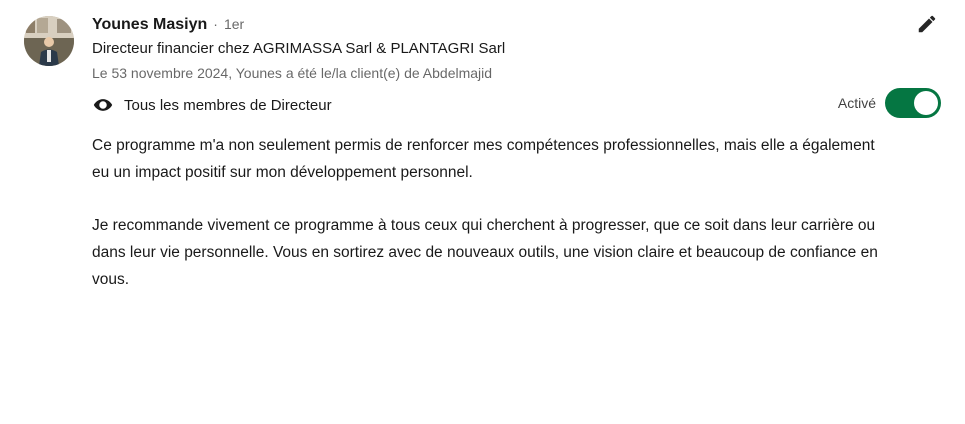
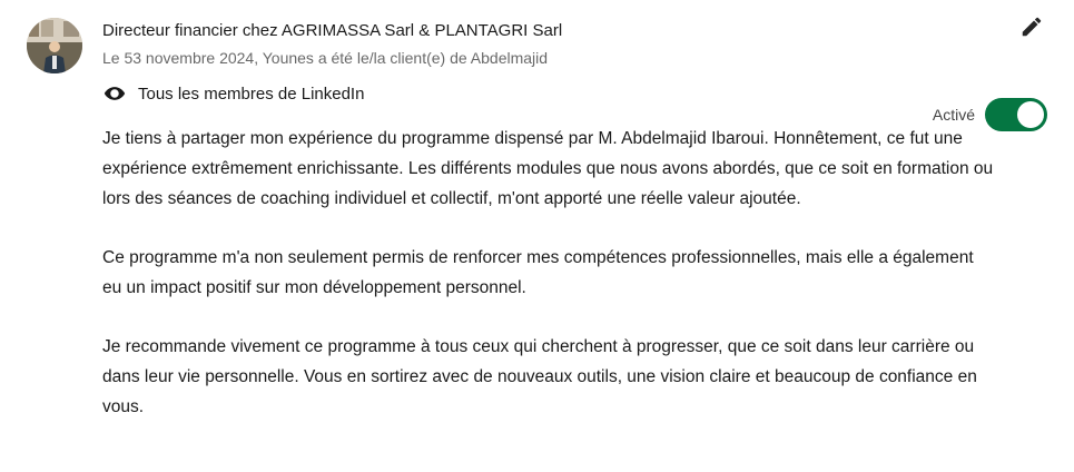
- Younes Masiyn
- ·
- 1er
  Directeur financier chez AGRIMASSA Sarl & PLANTAGRI Sarl
  Le 53 novembre 2024, Younes a été le/la client(e) de Abdelmajid
- Tous les membres de Directeur
+ Tous les membres de LinkedIn
  Activé
+ Je tiens à partager mon expérience du programme dispensé par M. Abdelmajid Ibaroui. Honnêtement, ce fut une expérience extrêmement enrichissante. Les différents modules que nous avons abordés, que ce soit en formation ou lors des séances de coaching individuel et collectif, m'ont apporté une réelle valeur ajoutée.
  Ce programme m'a non seulement permis de renforcer mes compétences professionnelles, mais elle a également eu un impact positif sur mon développement personnel.
  Je recommande vivement ce programme à tous ceux qui cherchent à progresser, que ce soit dans leur carrière ou dans leur vie personnelle. Vous en sortirez avec de nouveaux outils, une vision claire et beaucoup de confiance en vous.
